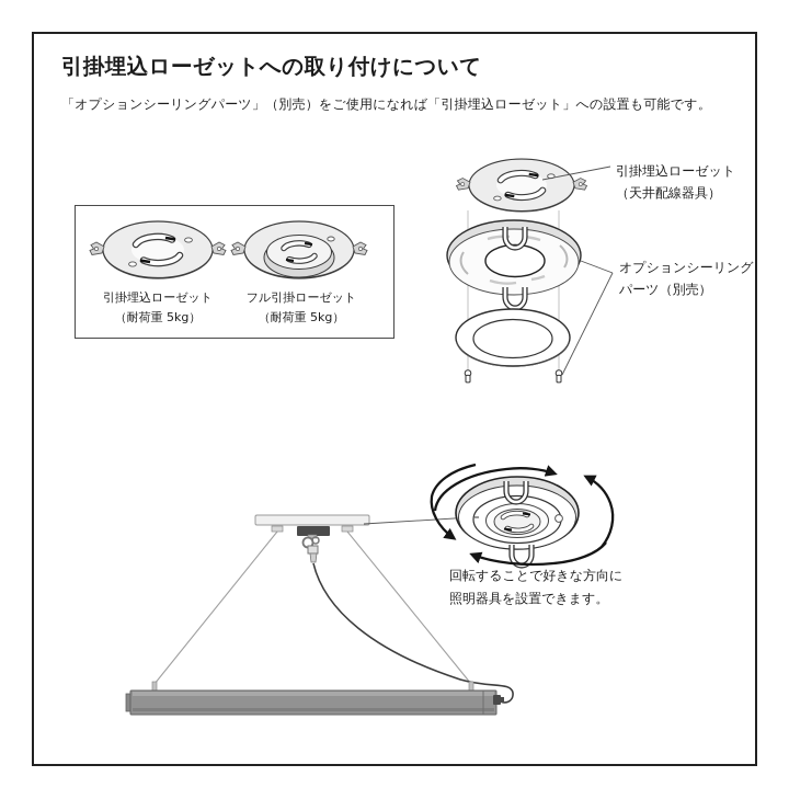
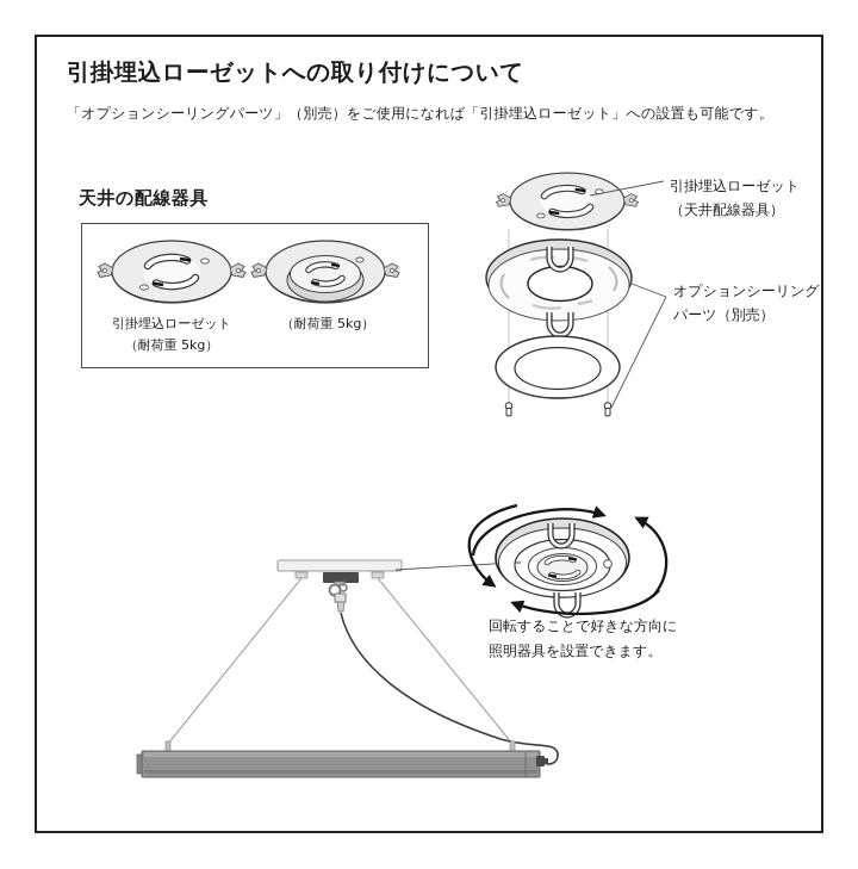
  引掛埋込ローゼットへの取り付けについて
  「オプションシーリングパーツ」（別売）をご使用になれば「引掛埋込ローゼット」への設置も可能です。
+ 天井の配線器具
  引掛埋込ローゼット
  （耐荷重 5kg）
- フル引掛ローゼット
  （耐荷重 5kg）
  引掛埋込ローゼット
  （天井配線器具）
  オプションシーリング
  パーツ（別売）
  回転することで好きな方向に
  照明器具を設置できます。
